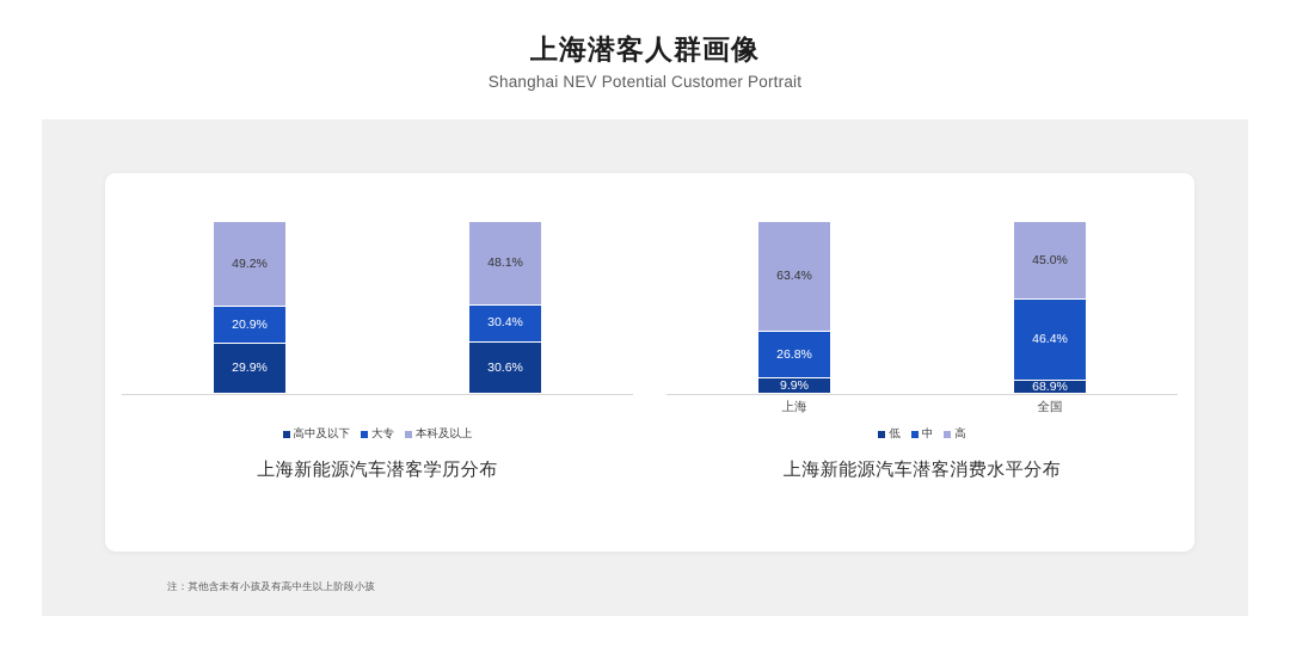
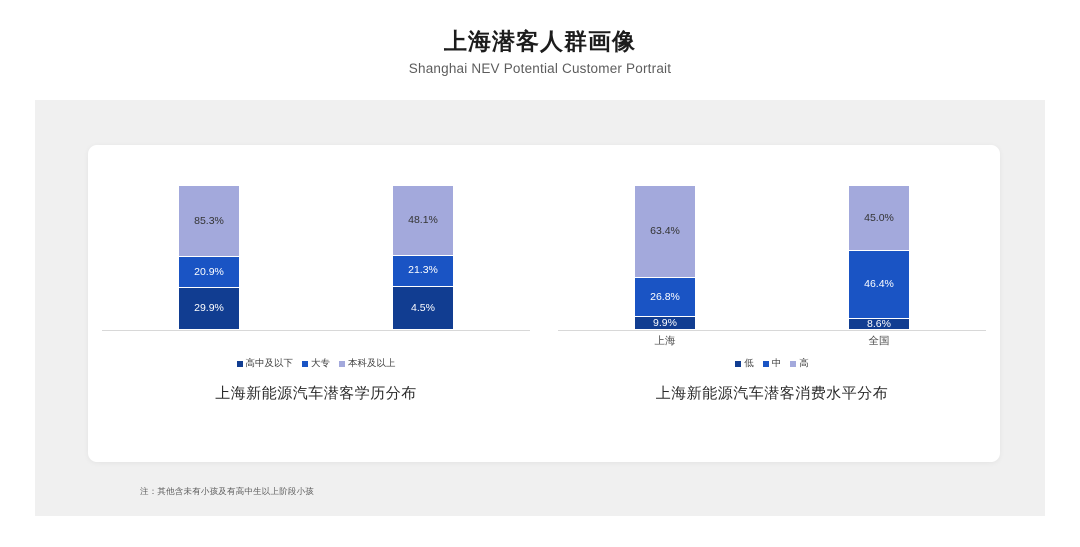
  上海潜客人群画像
  Shanghai NEV Potential Customer Portrait
- 49.2%
+ 85.3%
  20.9%
  29.9%
  48.1%
- 30.4%
+ 21.3%
- 30.6%
+ 4.5%
  高中及以下
  大专
  本科及以上
  上海新能源汽车潜客学历分布
  63.4%
  26.8%
  9.9%
  45.0%
  46.4%
- 68.9%
+ 8.6%
  上海
  全国
  低
  中
  高
  上海新能源汽车潜客消费水平分布
  注：其他含未有小孩及有高中生以上阶段小孩
